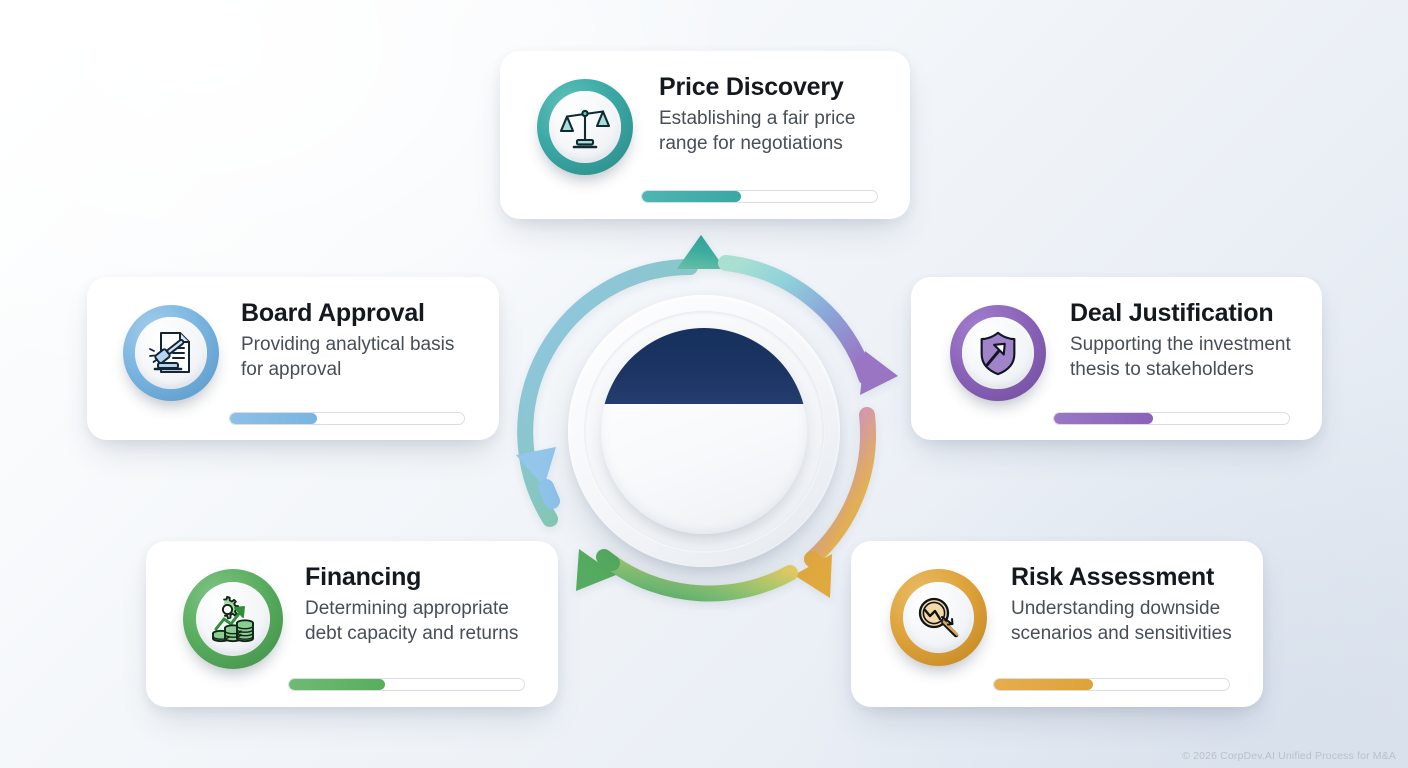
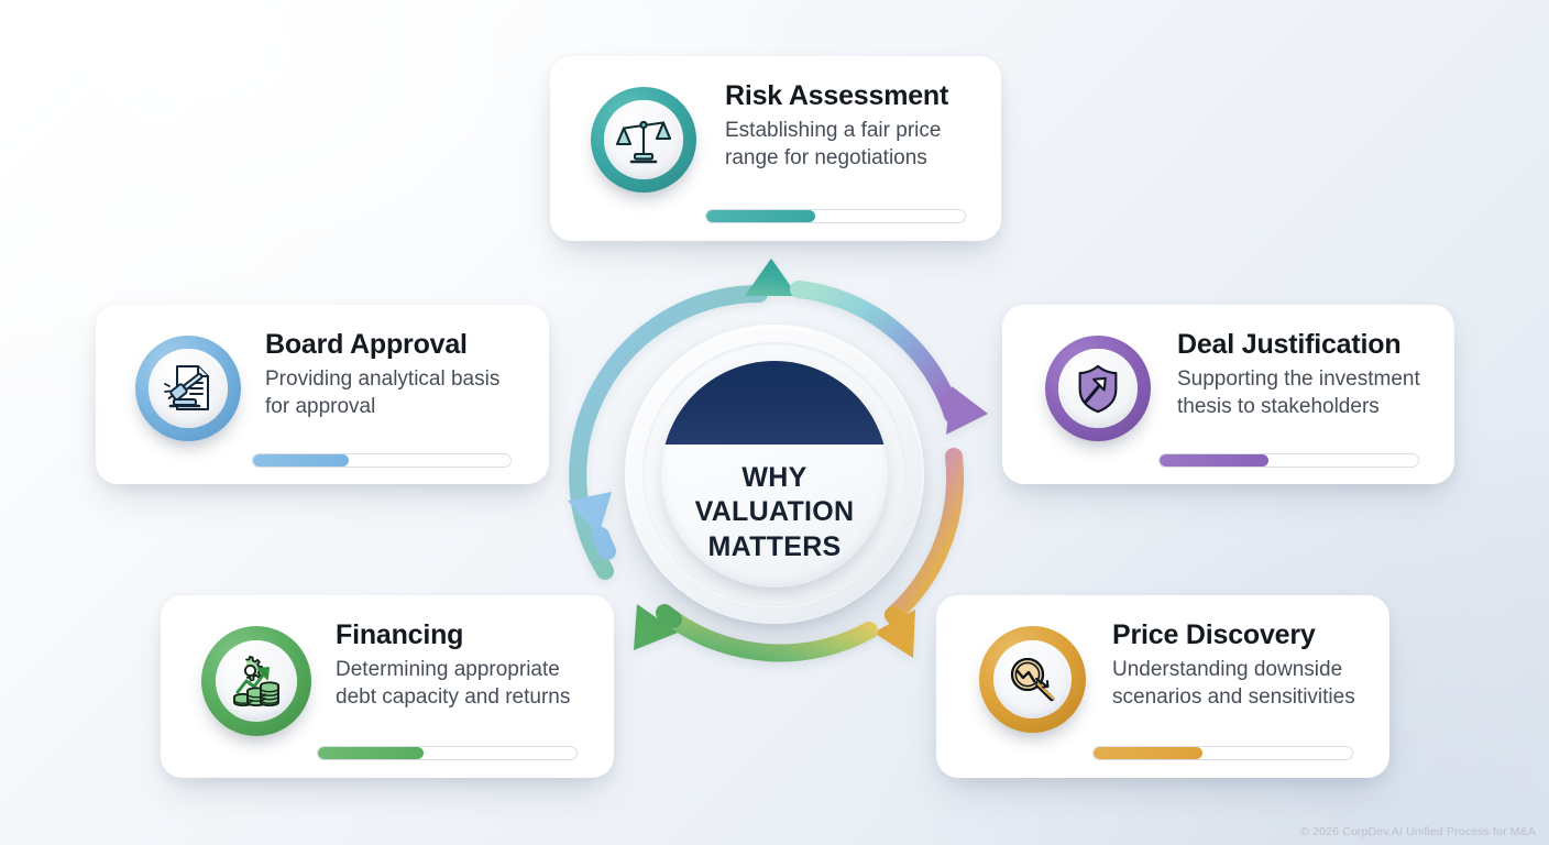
+ WHY
+ VALUATION
+ MATTERS
- Price Discovery
+ Risk Assessment
  Establishing a fair price range for negotiations
  Board Approval
  Providing analytical basis for approval
  Deal Justification
  Supporting the investment thesis to stakeholders
  Financing
  Determining appropriate debt capacity and returns
- Risk Assessment
+ Price Discovery
  Understanding downside scenarios and sensitivities
  © 2026 CorpDev.AI Unified Process for M&A
